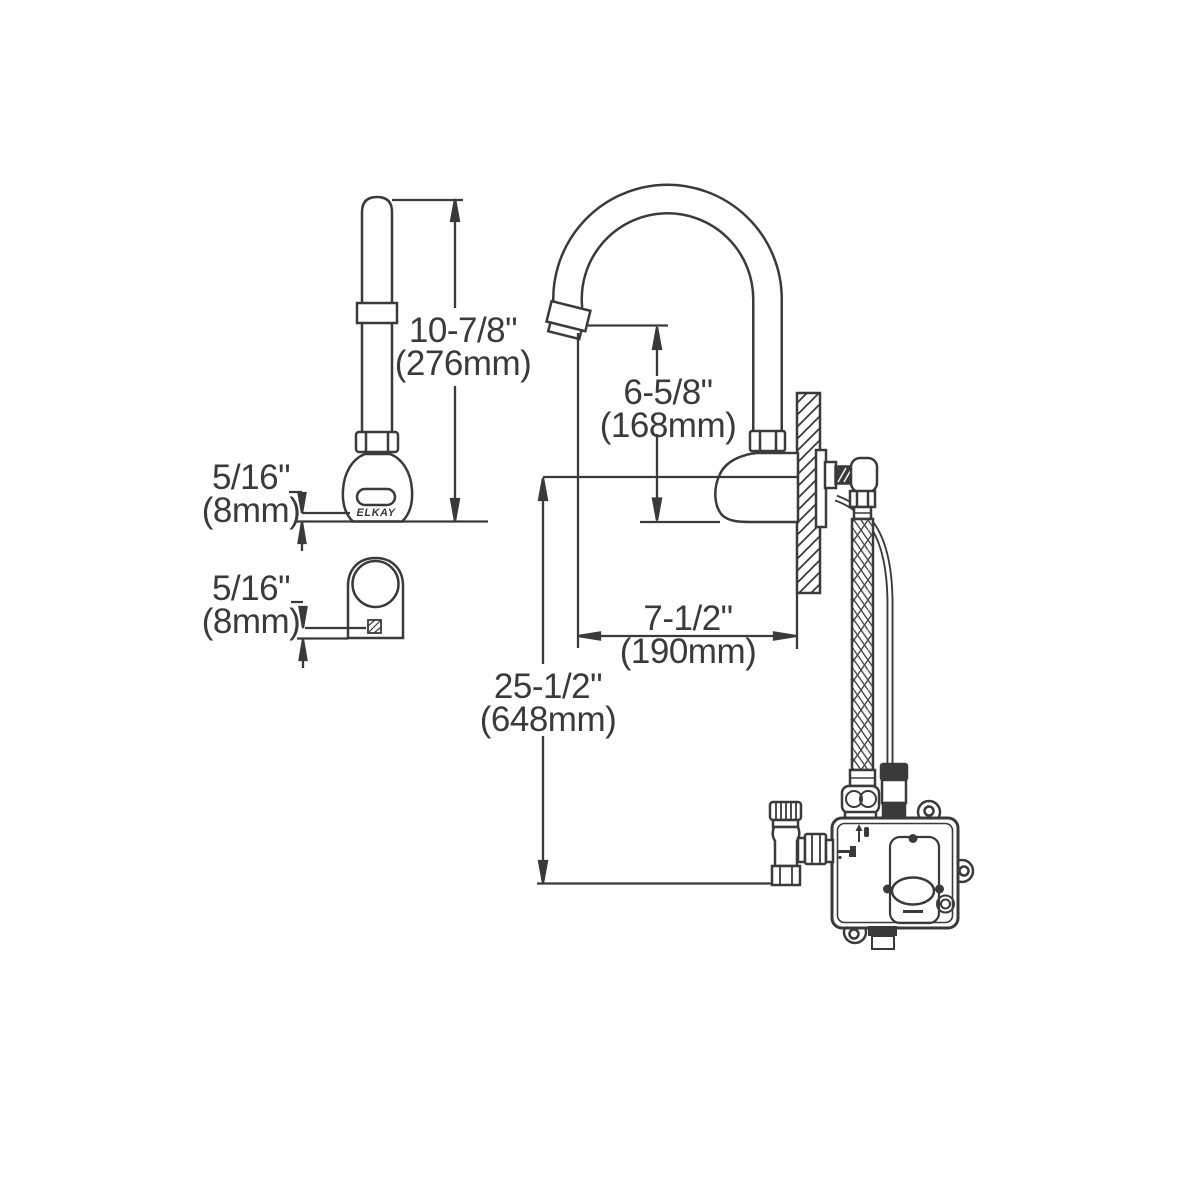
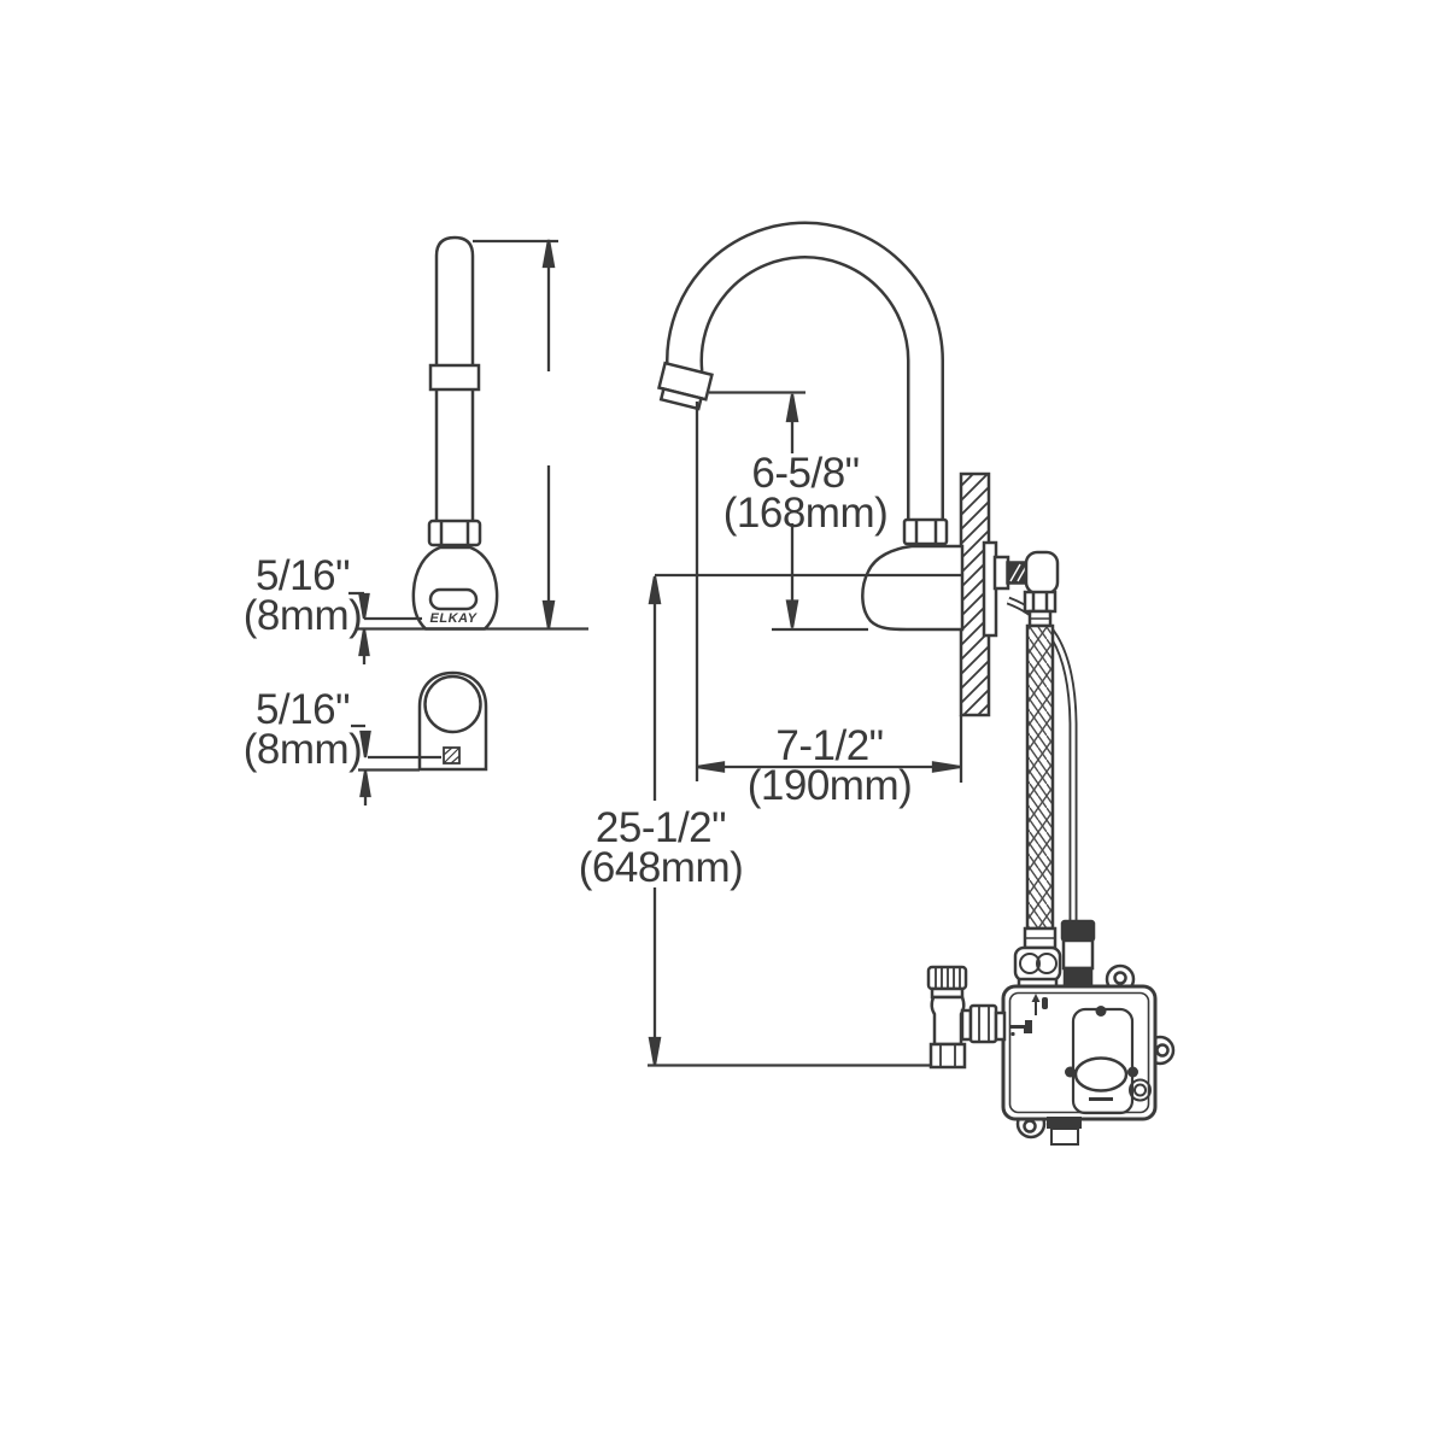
  ELKAY
- 10-7/8"
- (276mm)
  5/16"
  (8mm)
  5/16"
  (8mm)
  6-5/8"
  (168mm)
  7-1/2"
  (190mm)
  25-1/2"
  (648mm)
